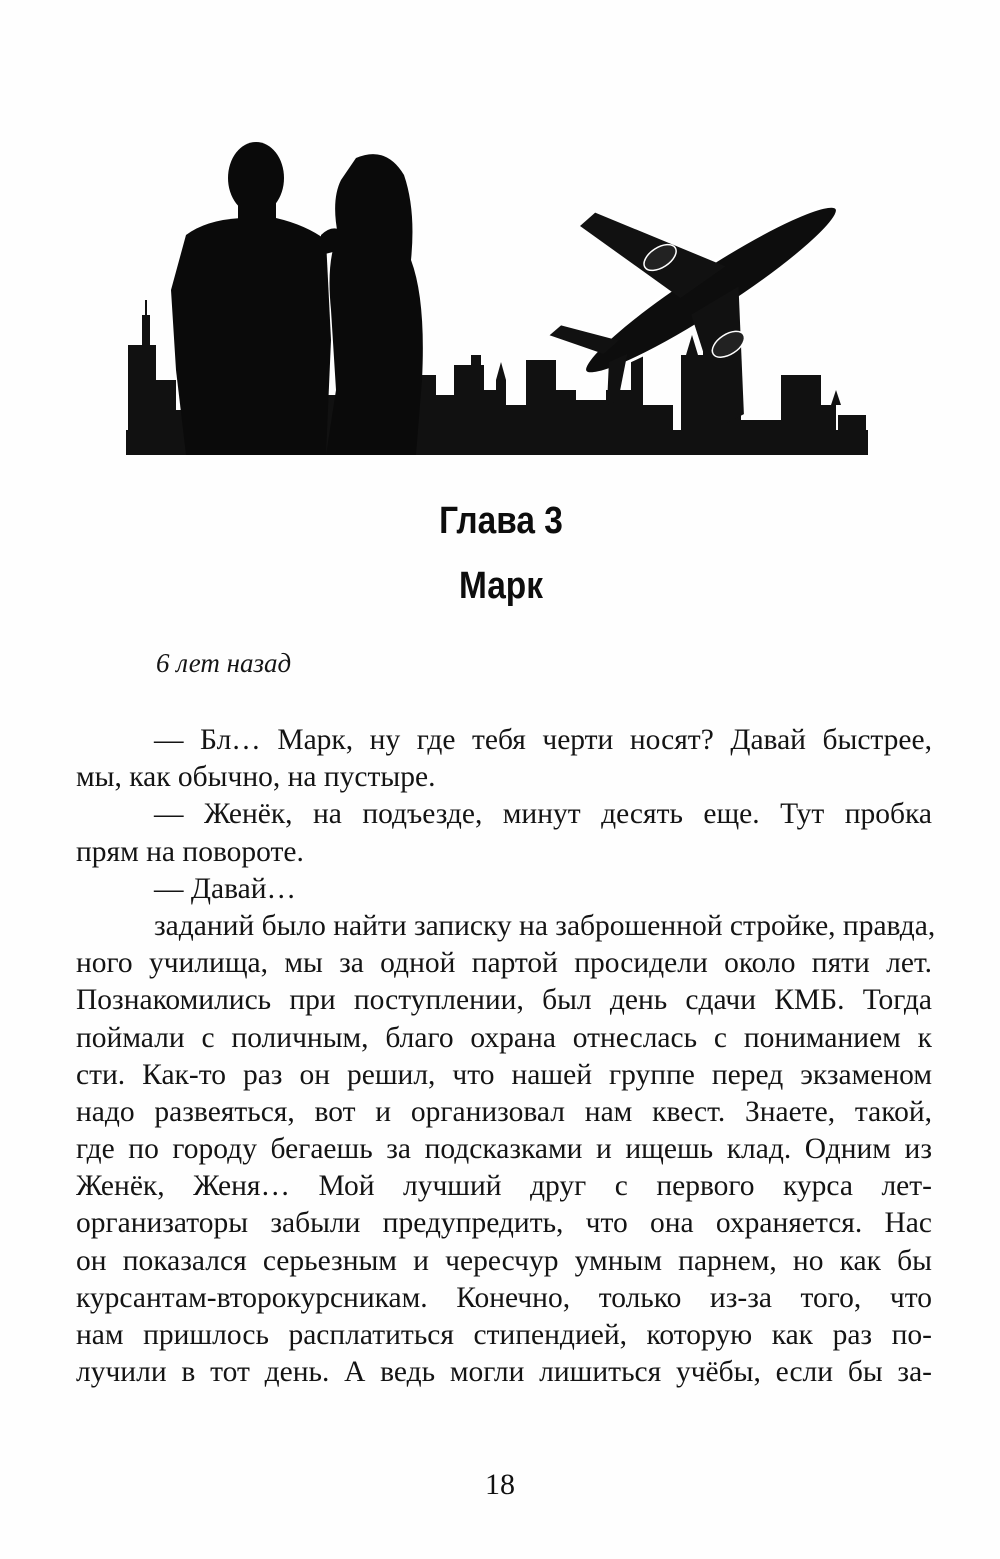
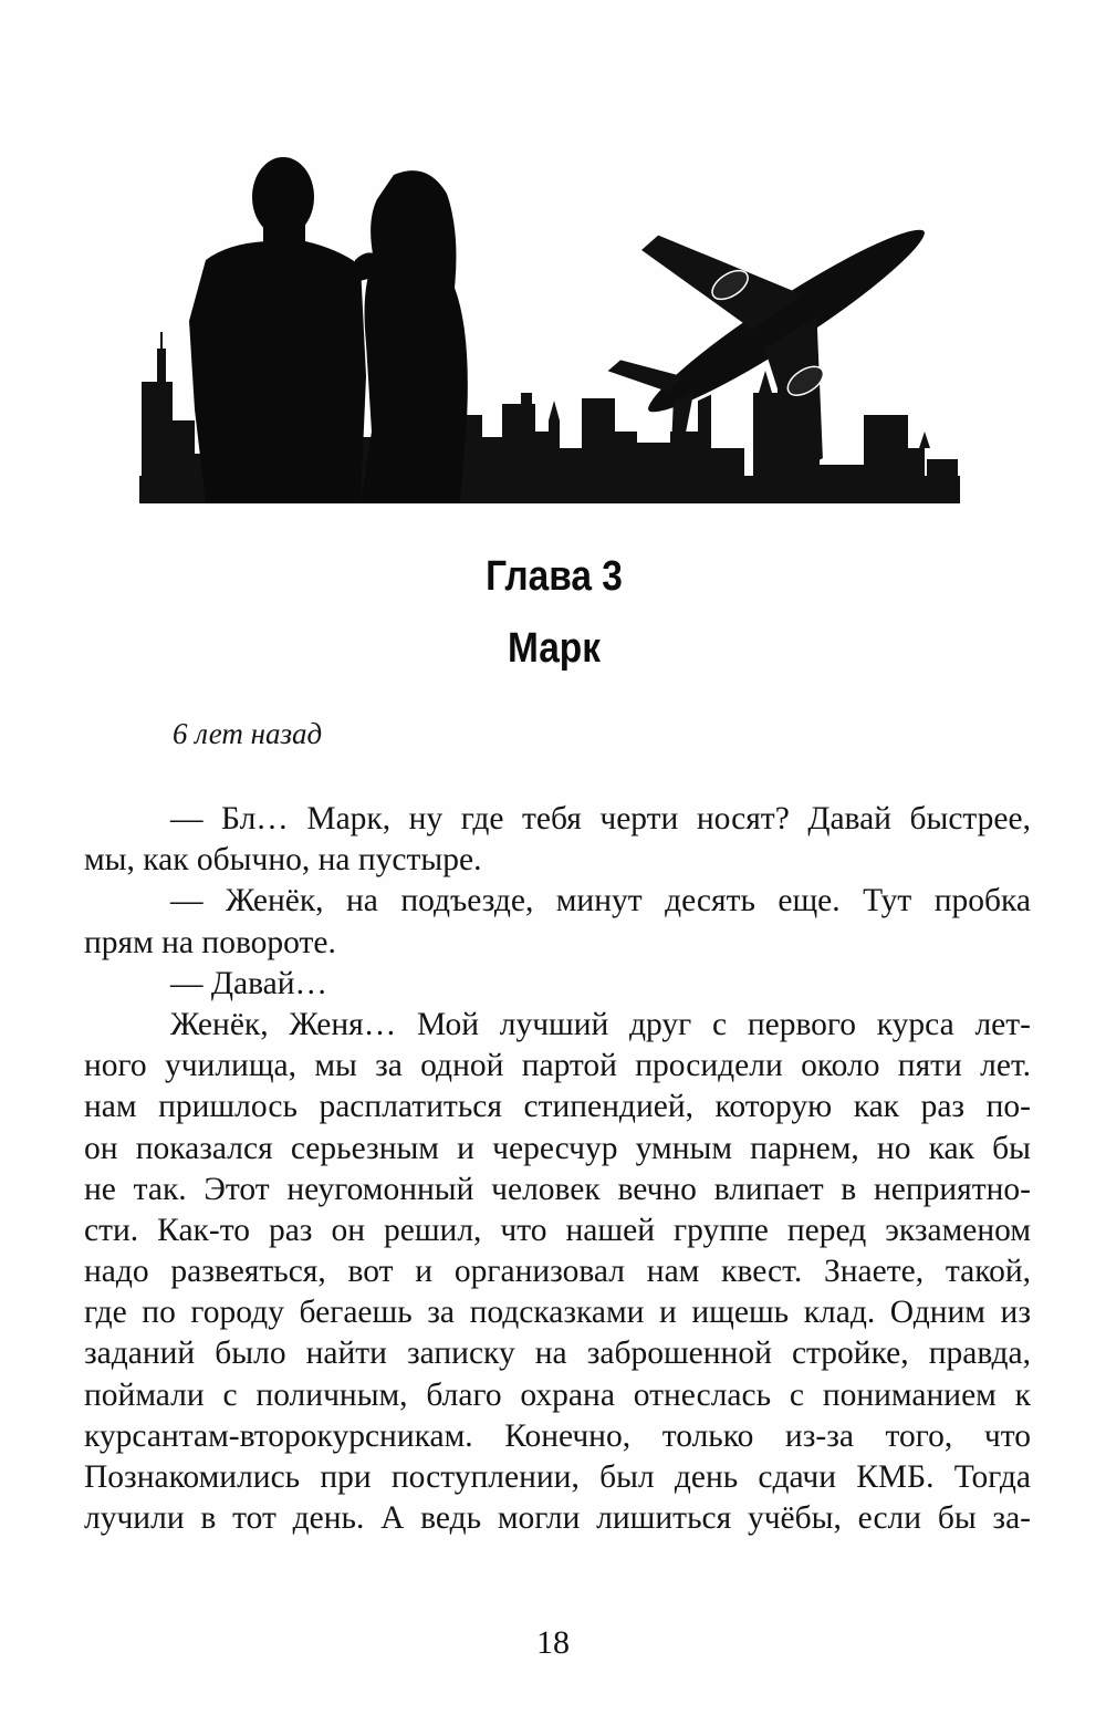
  Глава 3
  Марк
  6 лет назад
  — Бл… Марк, ну где тебя черти носят? Давай быстрее,
  мы, как обычно, на пустыре.
  — Женёк, на подъезде, минут десять еще. Тут пробка
  прям на повороте.
  — Давай…
- заданий было найти записку на заброшенной стройке, правда,
+ Женёк, Женя… Мой лучший друг с первого курса лет-
  ного училища, мы за одной партой просидели около пяти лет.
- Познакомились при поступлении, был день сдачи КМБ. Тогда
+ нам пришлось расплатиться стипендией, которую как раз по-
- поймали с поличным, благо охрана отнеслась с пониманием к
+ он показался серьезным и чересчур умным парнем, но как бы
+ не так. Этот неугомонный человек вечно влипает в неприятно-
  сти. Как-то раз он решил, что нашей группе перед экзаменом
  надо развеяться, вот и организовал нам квест. Знаете, такой,
  где по городу бегаешь за подсказками и ищешь клад. Одним из
- Женёк, Женя… Мой лучший друг с первого курса лет-
+ заданий было найти записку на заброшенной стройке, правда,
- организаторы забыли предупредить, что она охраняется. Нас
- он показался серьезным и чересчур умным парнем, но как бы
+ поймали с поличным, благо охрана отнеслась с пониманием к
  курсантам-второкурсникам. Конечно, только из-за того, что
- нам пришлось расплатиться стипендией, которую как раз по-
+ Познакомились при поступлении, был день сдачи КМБ. Тогда
  лучили в тот день. А ведь могли лишиться учёбы, если бы за-
  18
